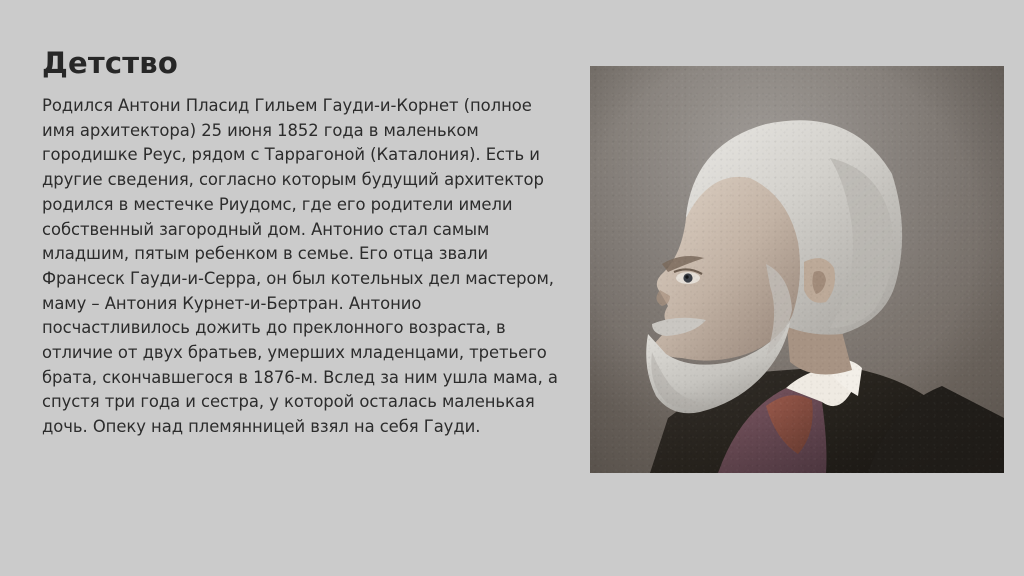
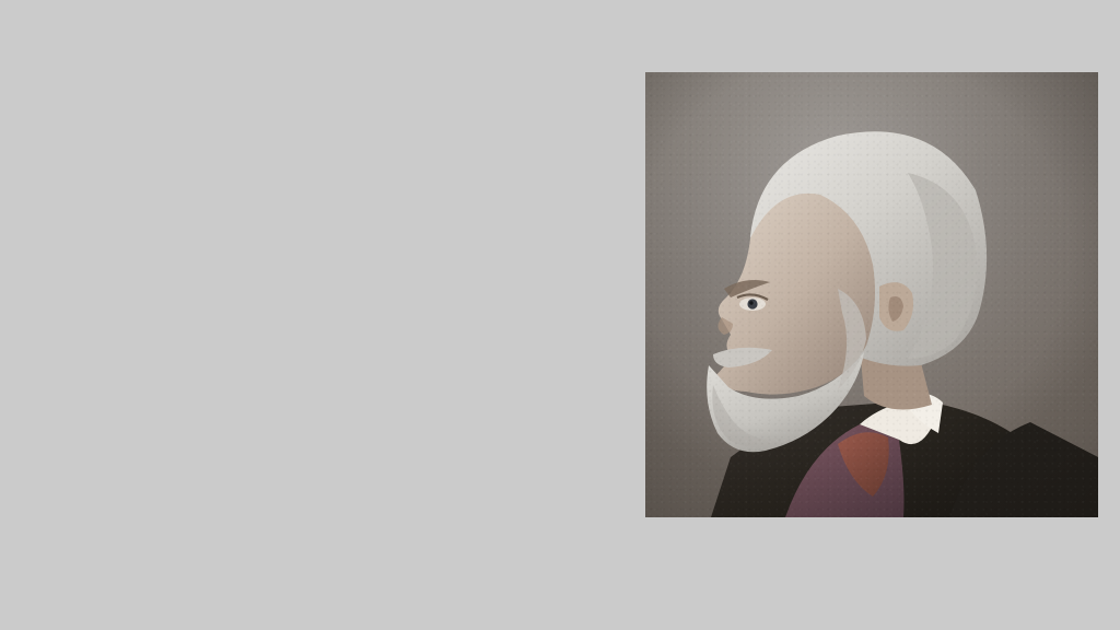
- Детство
- Родился Антони Пласид Гильем Гауди-и-Корнет (полное имя архитектора) 25 июня 1852 года в маленьком городишке Реус, рядом с Таррагоной (Каталония). Есть и другие сведения, согласно которым будущий архитектор родился в местечке Риудомс, где его родители имели собственный загородный дом. Антонио стал самым младшим, пятым ребенком в семье. Его отца звали Франсеск Гауди-и-Серра, он был котельных дел мастером, маму – Антония Курнет-и-Бертран. Антонио посчастливилось дожить до преклонного возраста, в отличие от двух братьев, умерших младенцами, третьего брата, скончавшегося в 1876-м. Вслед за ним ушла мама, а спустя три года и сестра, у которой осталась маленькая дочь. Опеку над племянницей взял на себя Гауди.
